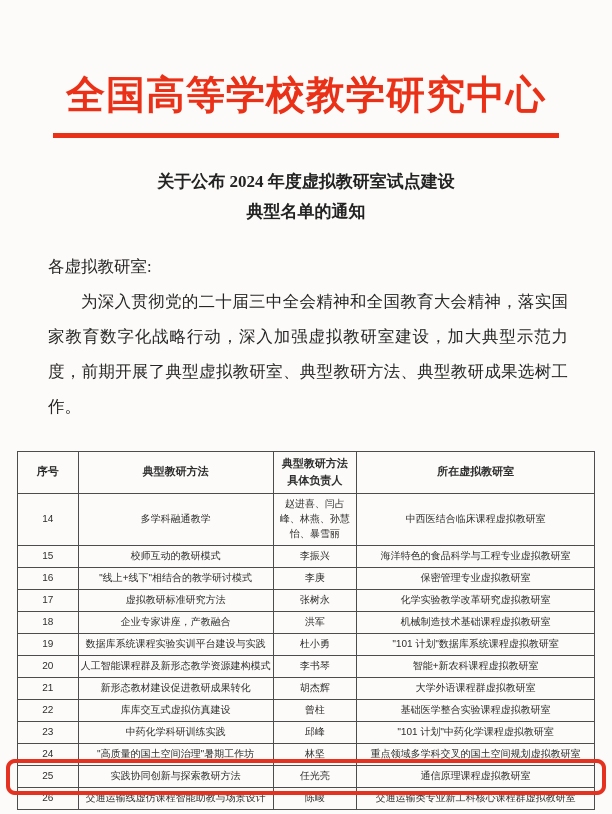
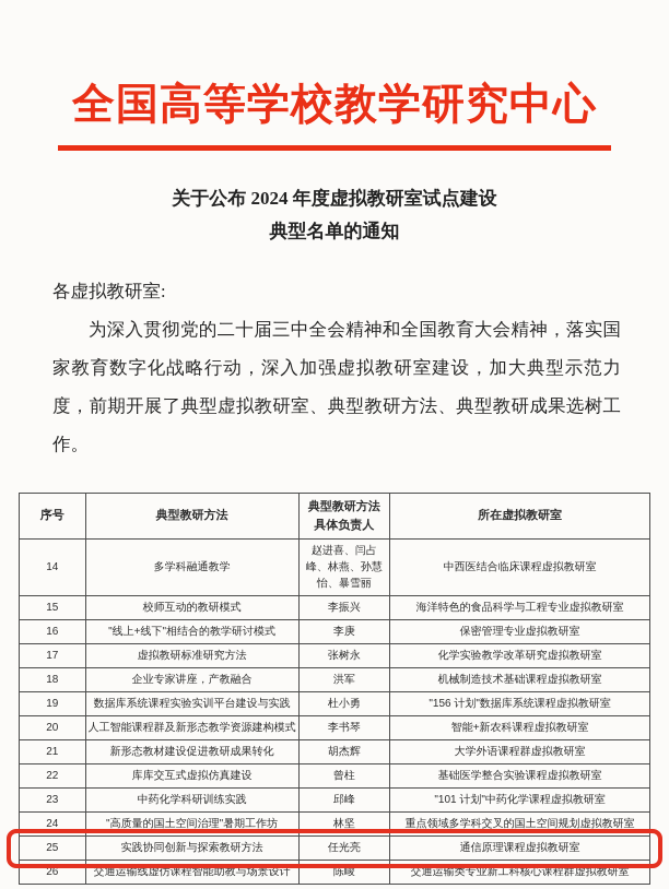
  全国高等学校教学研究中心
  关于公布 2024 年度虚拟教研室试点建设
  典型名单的通知
  各虚拟教研室:
  为深入贯彻党的二十届三中全会精神和全国教育大会精神，落实国家教育数字化战略行动，深入加强虚拟教研室建设，加大典型示范力度，前期开展了典型虚拟教研室、典型教研方法、典型教研成果选树工作。
  序号	典型教研方法	典型教研方法 具体负责人	所在虚拟教研室
  14	多学科融通教学	赵进喜、闫占峰、林燕、孙慧怡、暴雪丽	中西医结合临床课程虚拟教研室
  15	校师互动的教研模式	李振兴	海洋特色的食品科学与工程专业虚拟教研室
  16	"线上+线下"相结合的教学研讨模式	李庚	保密管理专业虚拟教研室
  17	虚拟教研标准研究方法	张树永	化学实验教学改革研究虚拟教研室
  18	企业专家讲座，产教融合	洪军	机械制造技术基础课程虚拟教研室
- 19	数据库系统课程实验实训平台建设与实践	杜小勇	"101 计划"数据库系统课程虚拟教研室
+ 19	数据库系统课程实验实训平台建设与实践	杜小勇	"156 计划"数据库系统课程虚拟教研室
  20	人工智能课程群及新形态教学资源建构模式	李书琴	智能+新农科课程虚拟教研室
  21	新形态教材建设促进教研成果转化	胡杰辉	大学外语课程群虚拟教研室
  22	库库交互式虚拟仿真建设	曾柱	基础医学整合实验课程虚拟教研室
  23	中药化学科研训练实践	邱峰	"101 计划"中药化学课程虚拟教研室
  24	"高质量的国土空间治理"暑期工作坊	林坚	重点领域多学科交叉的国土空间规划虚拟教研室
  25	实践协同创新与探索教研方法	任光亮	通信原理课程虚拟教研室
  26	交通运输线虚仿课程智能助教与场景设计	陈峻	交通运输类专业新工科核心课程群虚拟教研室
